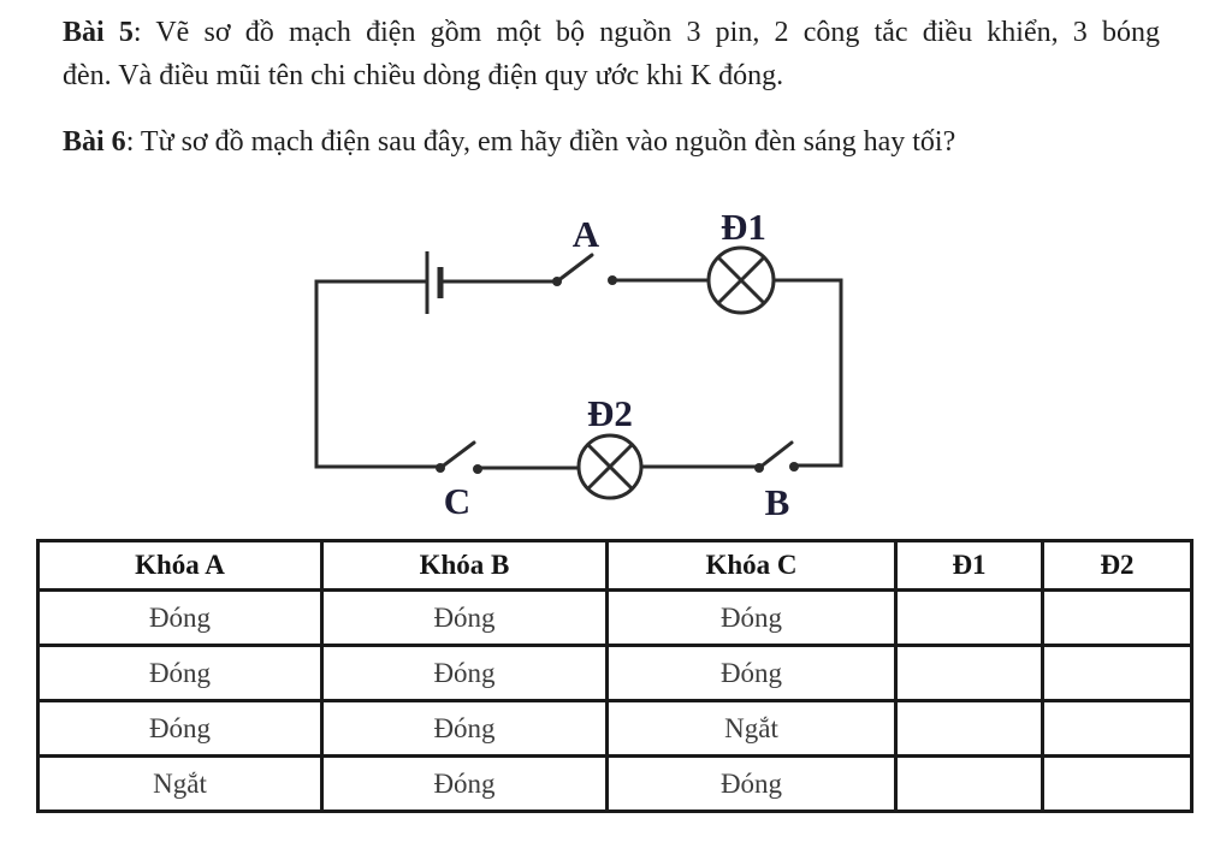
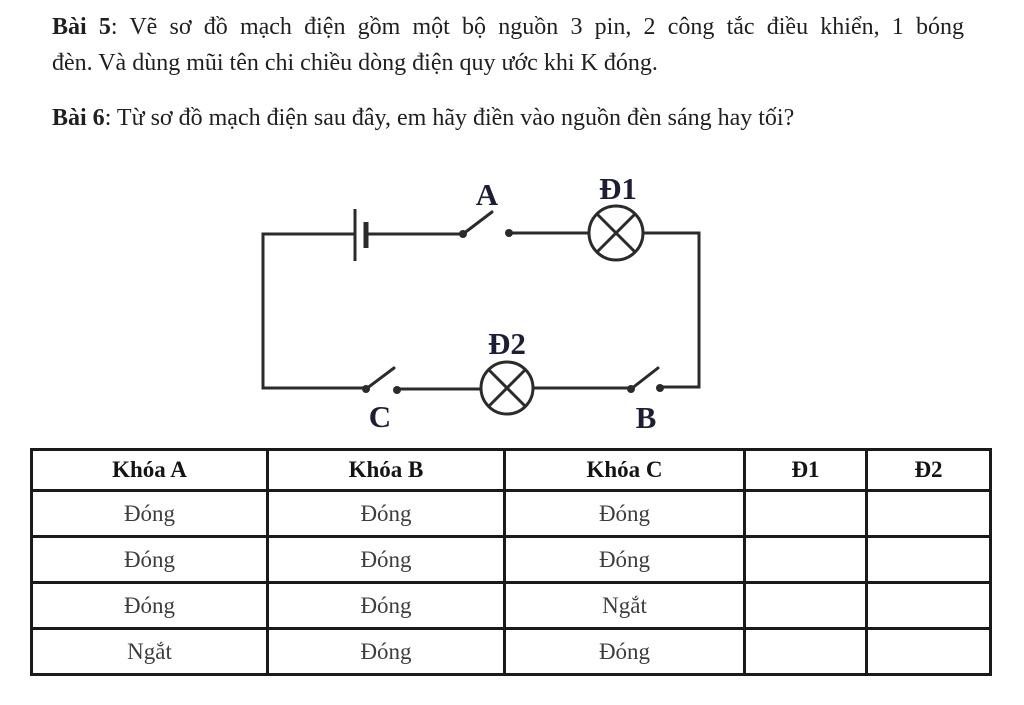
- Bài 5: Vẽ sơ đồ mạch điện gồm một bộ nguồn 3 pin, 2 công tắc điều khiển, 3 bóng
+ Bài 5: Vẽ sơ đồ mạch điện gồm một bộ nguồn 3 pin, 2 công tắc điều khiển, 1 bóng
- đèn. Và điều mũi tên chi chiều dòng điện quy ước khi K đóng.
+ đèn. Và dùng mũi tên chi chiều dòng điện quy ước khi K đóng.
  Bài 6: Từ sơ đồ mạch điện sau đây, em hãy điền vào nguồn đèn sáng hay tối?
  A
  Đ1
  Đ2
  C
  B
  Khóa A	Khóa B	Khóa C	Đ1	Đ2
  Đóng	Đóng	Đóng
  Đóng	Đóng	Đóng
  Đóng	Đóng	Ngắt
  Ngắt	Đóng	Đóng
